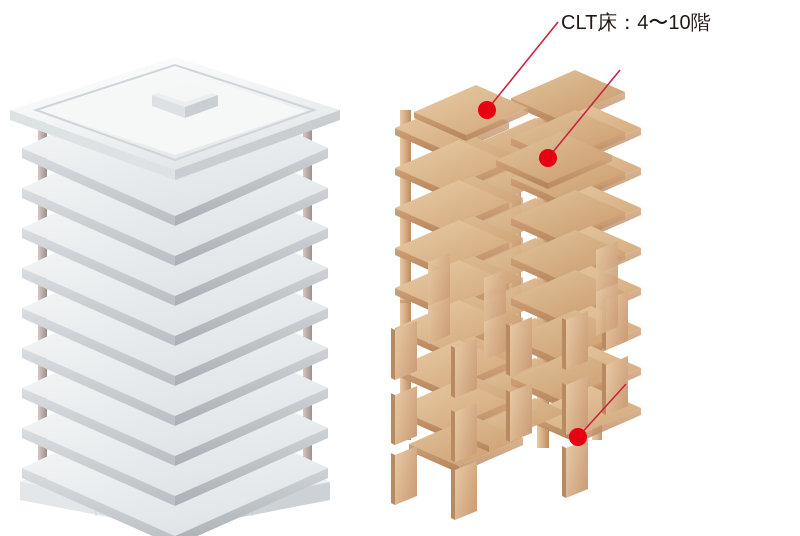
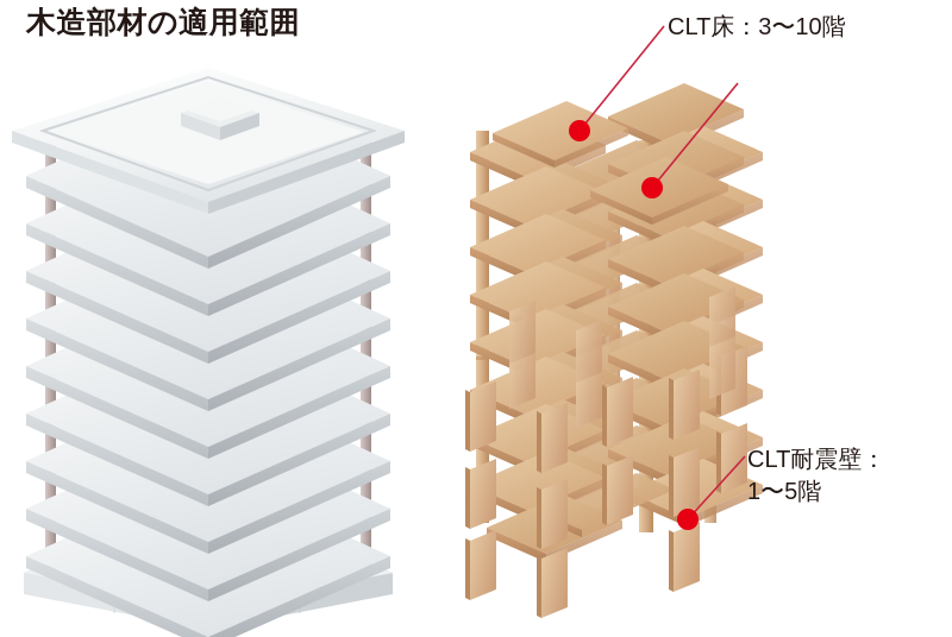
+ 木造部材の適用範囲
- CLT床：4〜10階
+ CLT床：3〜10階
+ CLT耐震壁：
+ 1〜5階
